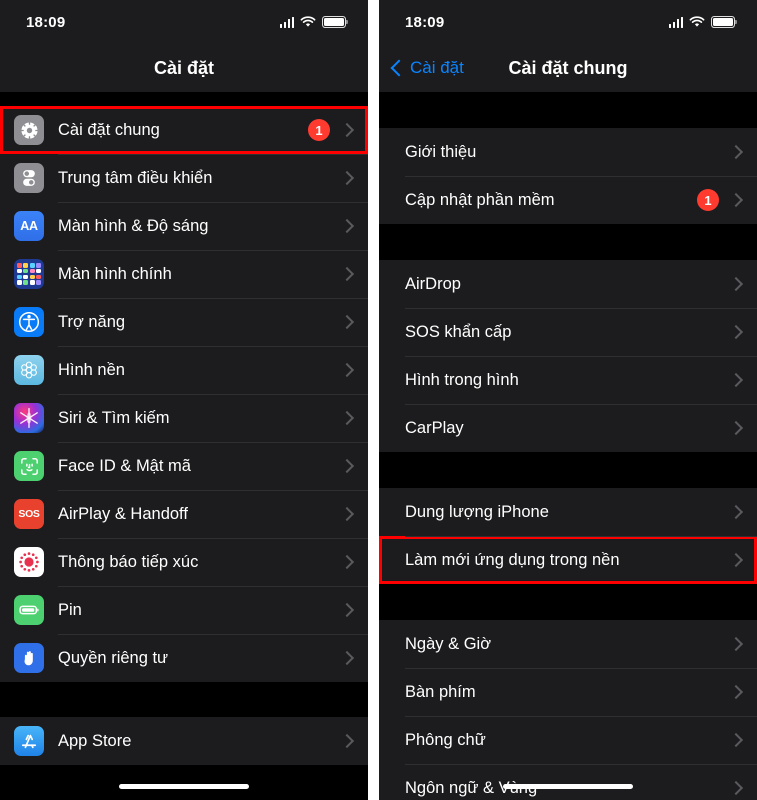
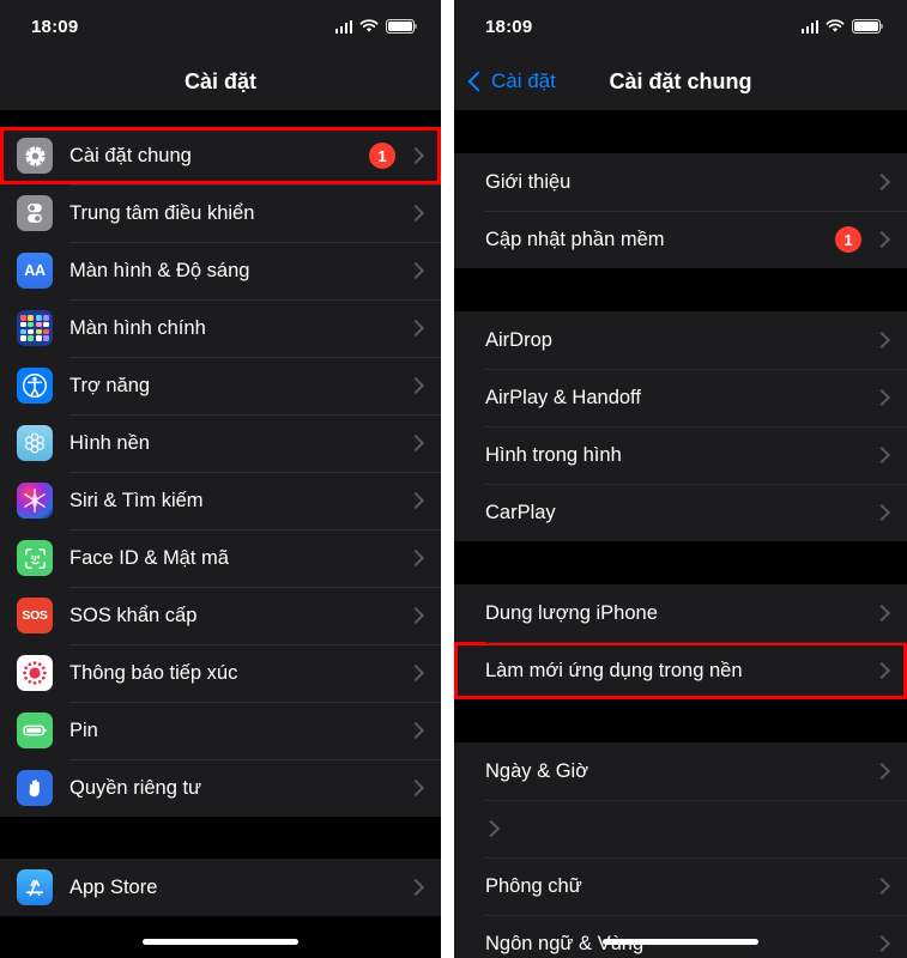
  18:09
  Cài đặt
  Cài đặt chung
  1
  Trung tâm điều khiển
  AA
  Màn hình & Độ sáng
  Màn hình chính
  Trợ năng
  Hình nền
  Siri & Tìm kiếm
  Face ID & Mật mã
  SOS
- AirPlay & Handoff
+ SOS khẩn cấp
  Thông báo tiếp xúc
  Pin
  Quyền riêng tư
  App Store
  18:09
  Cài đặt
  Cài đặt chung
  Giới thiệu
  Cập nhật phần mềm
  1
  AirDrop
- SOS khẩn cấp
+ AirPlay & Handoff
  Hình trong hình
  CarPlay
  Dung lượng iPhone
  Làm mới ứng dụng trong nền
  Ngày & Giờ
- Bàn phím
  Phông chữ
